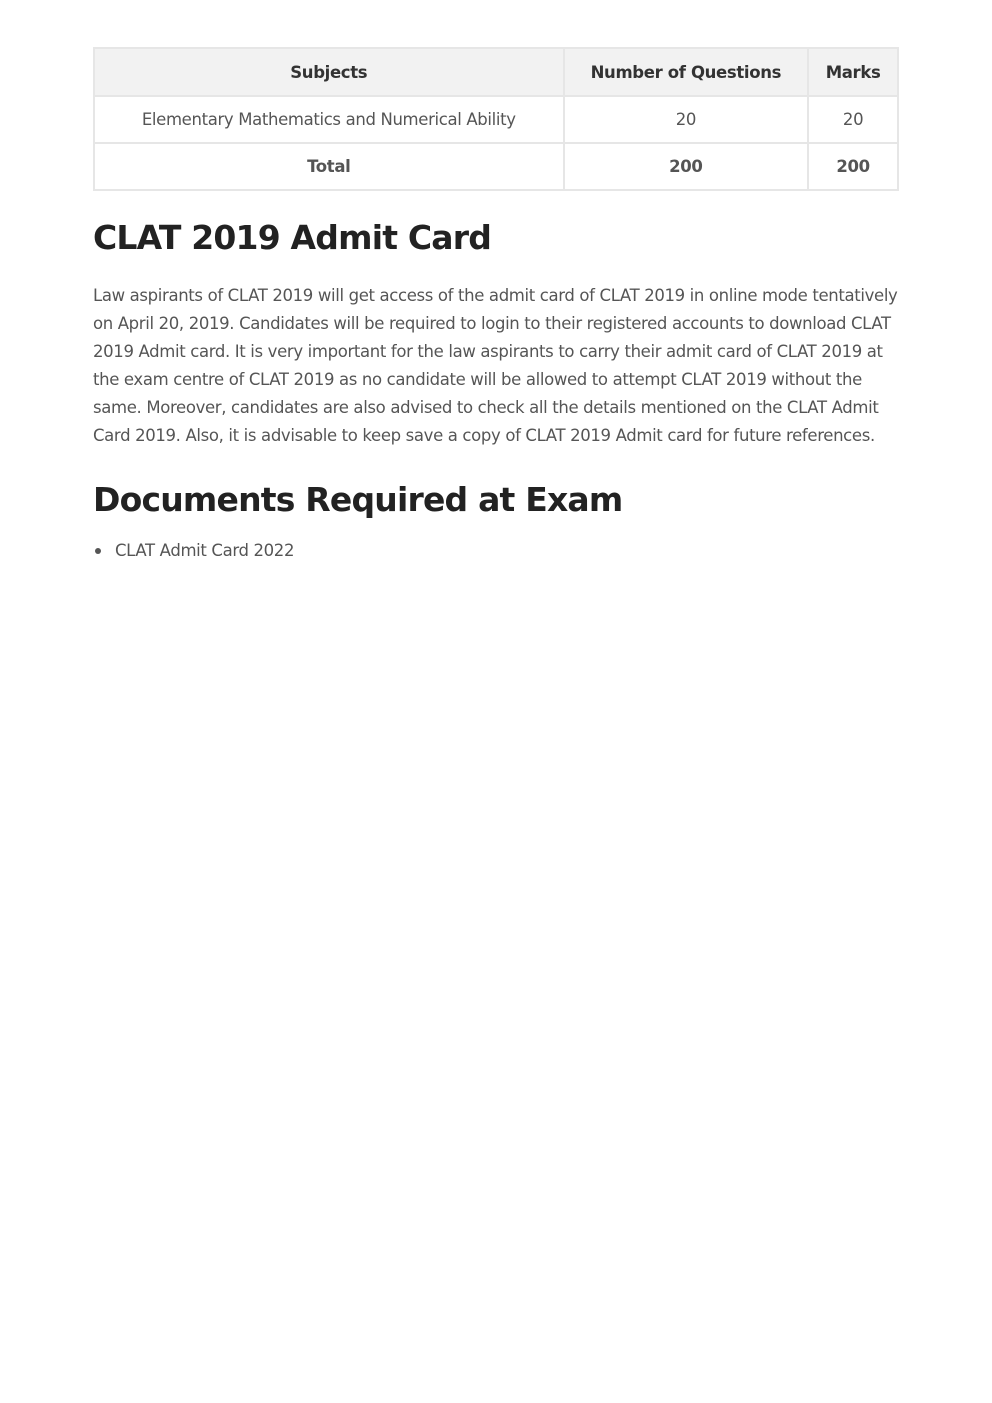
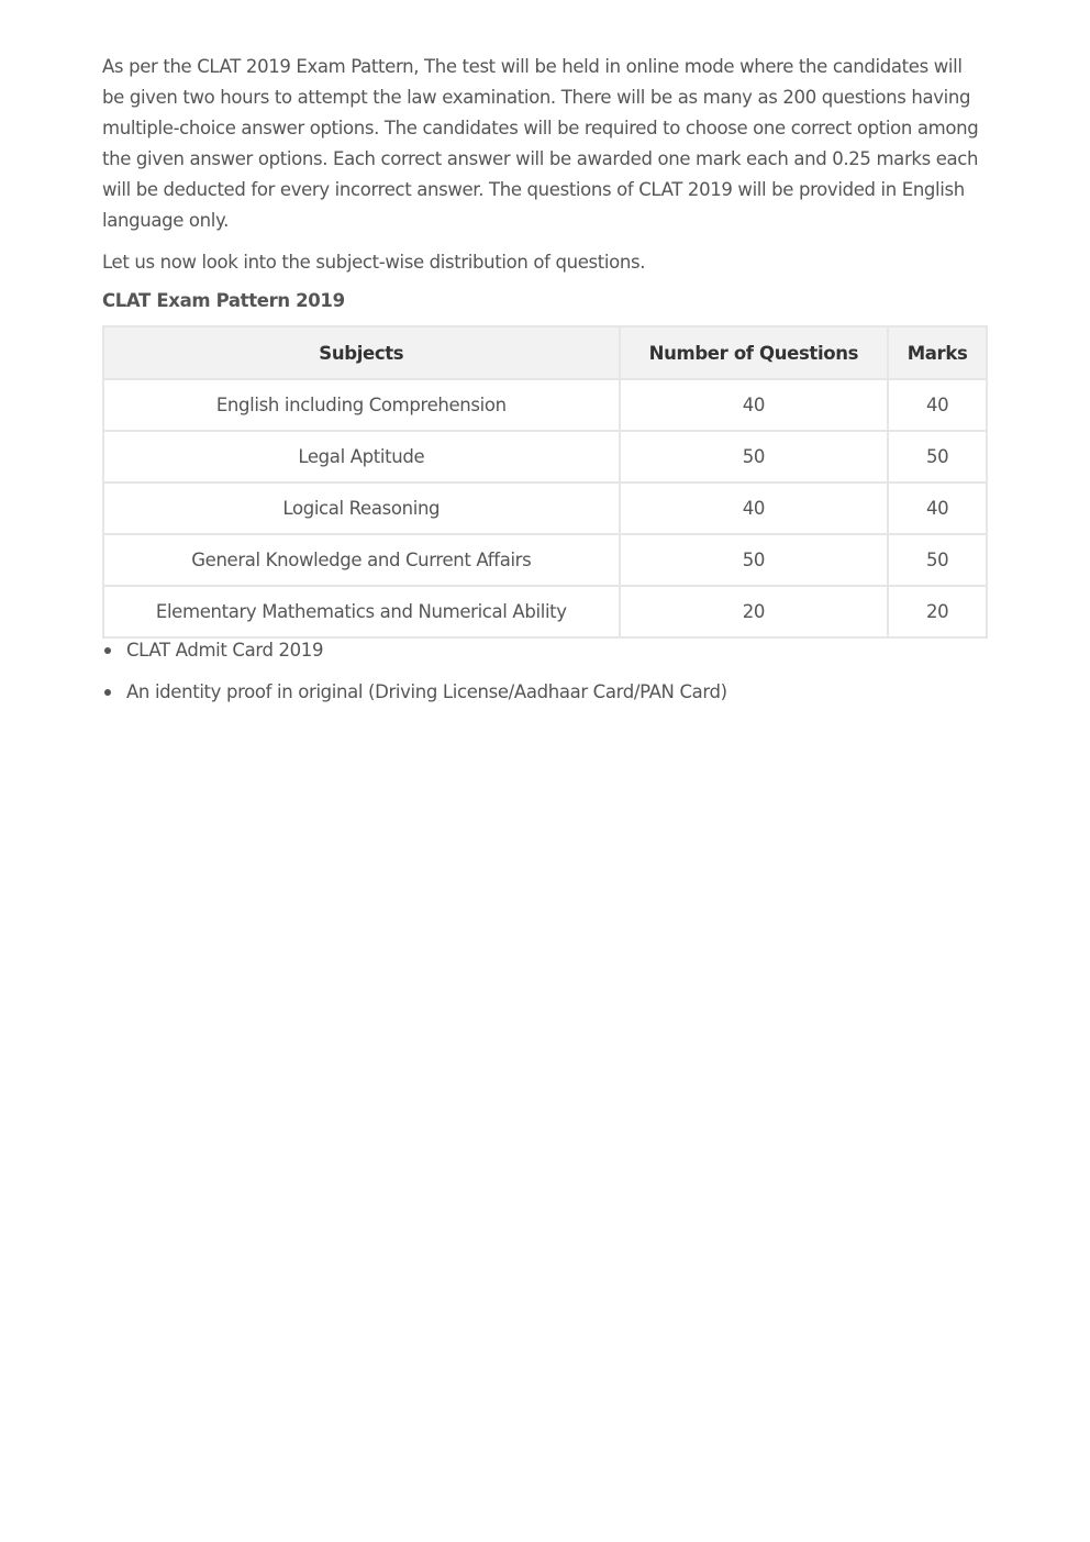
+ As per the CLAT 2019 Exam Pattern, The test will be held in online mode where the candidates will be given two hours to attempt the law examination. There will be as many as 200 questions having multiple-choice answer options. The candidates will be required to choose one correct option among the given answer options. Each correct answer will be awarded one mark each and 0.25 marks each will be deducted for every incorrect answer. The questions of CLAT 2019 will be provided in English language only.
+ Let us now look into the subject-wise distribution of questions.
+ CLAT Exam Pattern 2019
  Subjects	Number of Questions	Marks
+ English including Comprehension	40	40
+ Legal Aptitude	50	50
+ Logical Reasoning	40	40
+ General Knowledge and Current Affairs	50	50
  Elementary Mathematics and Numerical Ability	20	20
- Total	200	200
- CLAT 2019 Admit Card
- Law aspirants of CLAT 2019 will get access of the admit card of CLAT 2019 in online mode tentatively on April 20, 2019. Candidates will be required to login to their registered accounts to download CLAT 2019 Admit card. It is very important for the law aspirants to carry their admit card of CLAT 2019 at the exam centre of CLAT 2019 as no candidate will be allowed to attempt CLAT 2019 without the same. Moreover, candidates are also advised to check all the details mentioned on the CLAT Admit Card 2019. Also, it is advisable to keep save a copy of CLAT 2019 Admit card for future references.
- Documents Required at Exam
- CLAT Admit Card 2022
+ CLAT Admit Card 2019
+ An identity proof in original (Driving License/Aadhaar Card/PAN Card)
